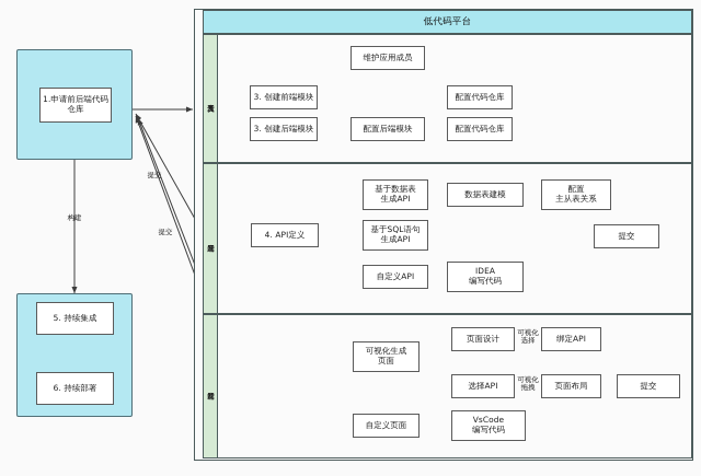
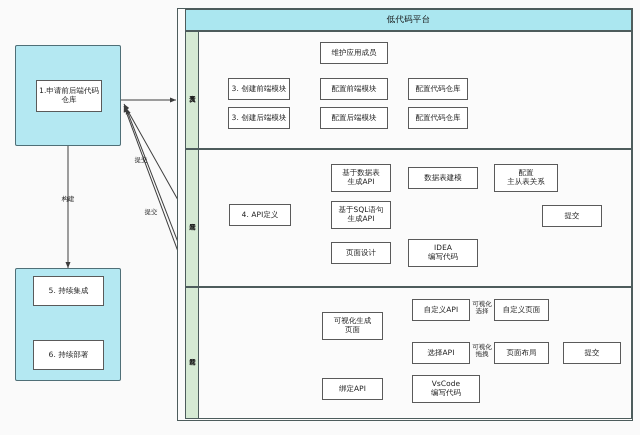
  1.申请前后端代码
  仓库
  5. 持续集成
  6. 持续部署
  构建
  提交
  提交
  低代码平台
  维护应用成员
  3. 创建前端模块
+ 配置前端模块
  配置代码仓库
  3. 创建后端模块
  配置后端模块
  配置代码仓库
  4. API定义
  基于数据表
  生成API
  数据表建模
  配置
  主从表关系
  基于SQL语句
  生成API
- 自定义API
+ 页面设计
  IDEA
  编写代码
  提交
  可视化生成
  页面
- 页面设计
+ 自定义API
- 绑定API
+ 自定义页面
  选择API
  页面布局
- 自定义页面
+ 绑定API
  VsCode
  编写代码
  提交
  可视化
  选择
  可视化
  拖拽
